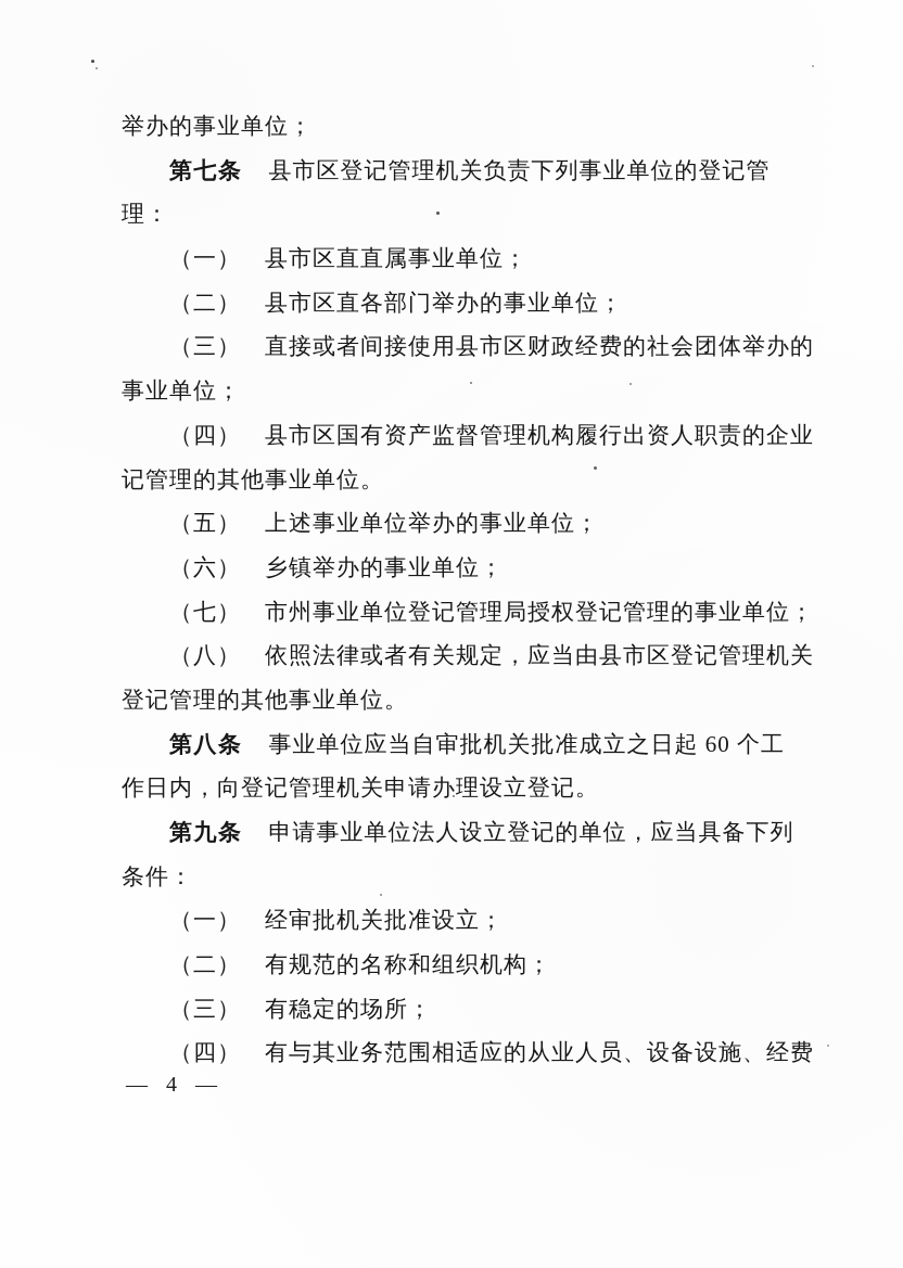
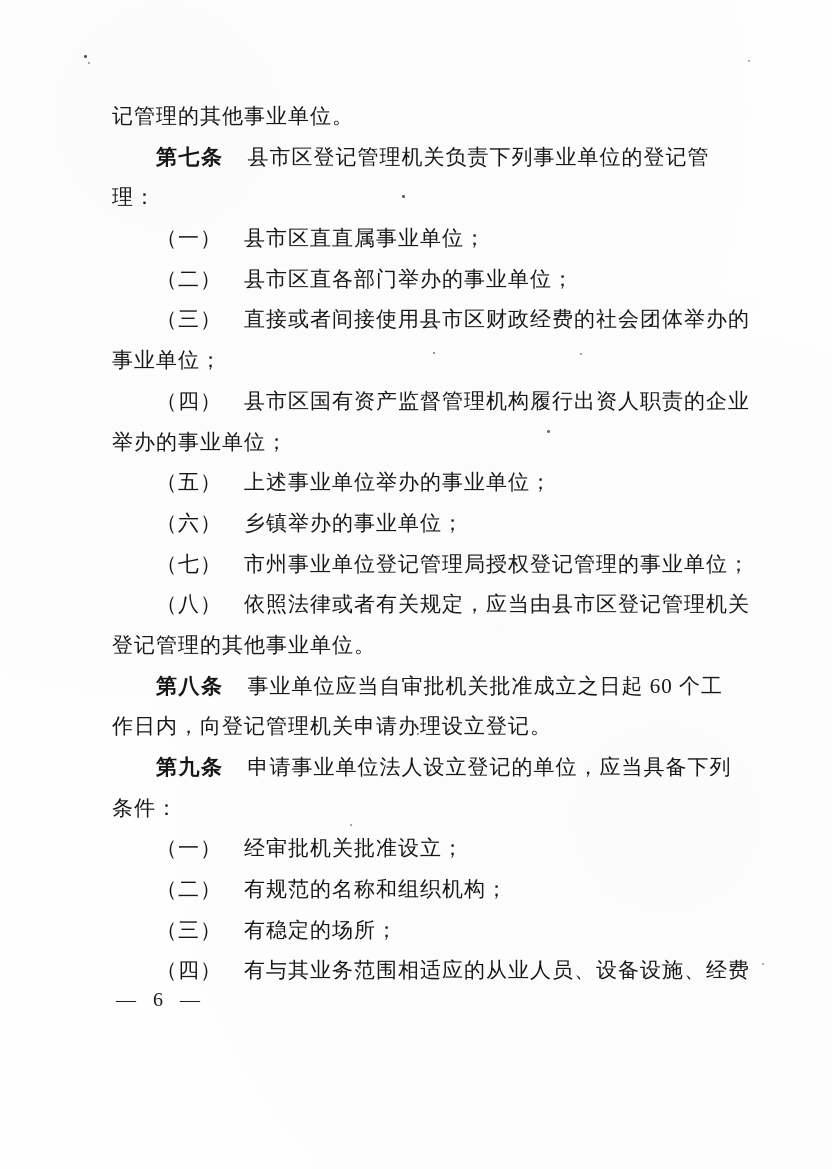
- 举办的事业单位；
+ 记管理的其他事业单位。
  第七条 县市区登记管理机关负责下列事业单位的登记管
  理：
  （一） 县市区直直属事业单位；
  （二） 县市区直各部门举办的事业单位；
  （三） 直接或者间接使用县市区财政经费的社会团体举办的
  事业单位；
  （四） 县市区国有资产监督管理机构履行出资人职责的企业
- 记管理的其他事业单位。
+ 举办的事业单位；
  （五） 上述事业单位举办的事业单位；
  （六） 乡镇举办的事业单位；
  （七） 市州事业单位登记管理局授权登记管理的事业单位；
  （八） 依照法律或者有关规定，应当由县市区登记管理机关
  登记管理的其他事业单位。
  第八条 事业单位应当自审批机关批准成立之日起 60 个工
  作日内，向登记管理机关申请办理设立登记。
  第九条 申请事业单位法人设立登记的单位，应当具备下列
  条件：
  （一） 经审批机关批准设立；
  （二） 有规范的名称和组织机构；
  （三） 有稳定的场所；
  （四） 有与其业务范围相适应的从业人员、设备设施、经费
- — 4 —
+ — 6 —
